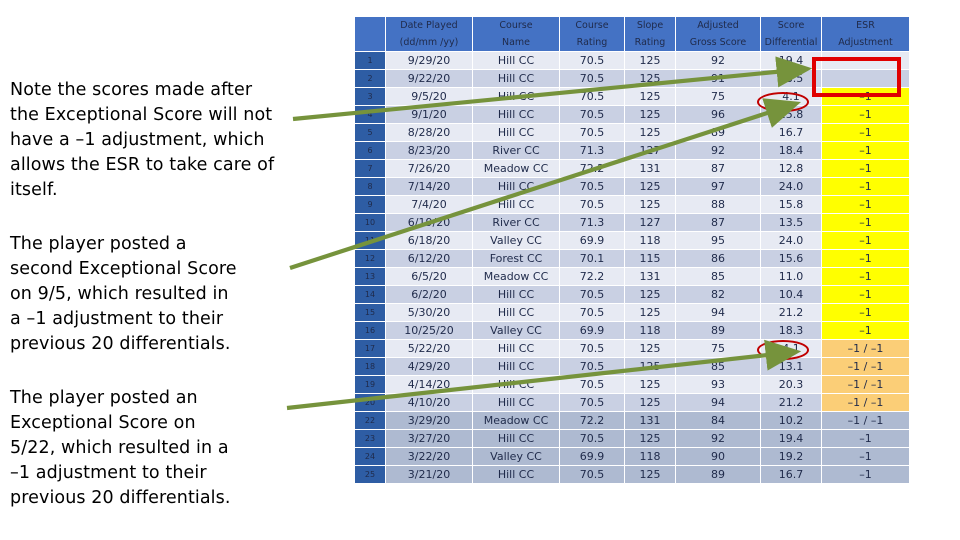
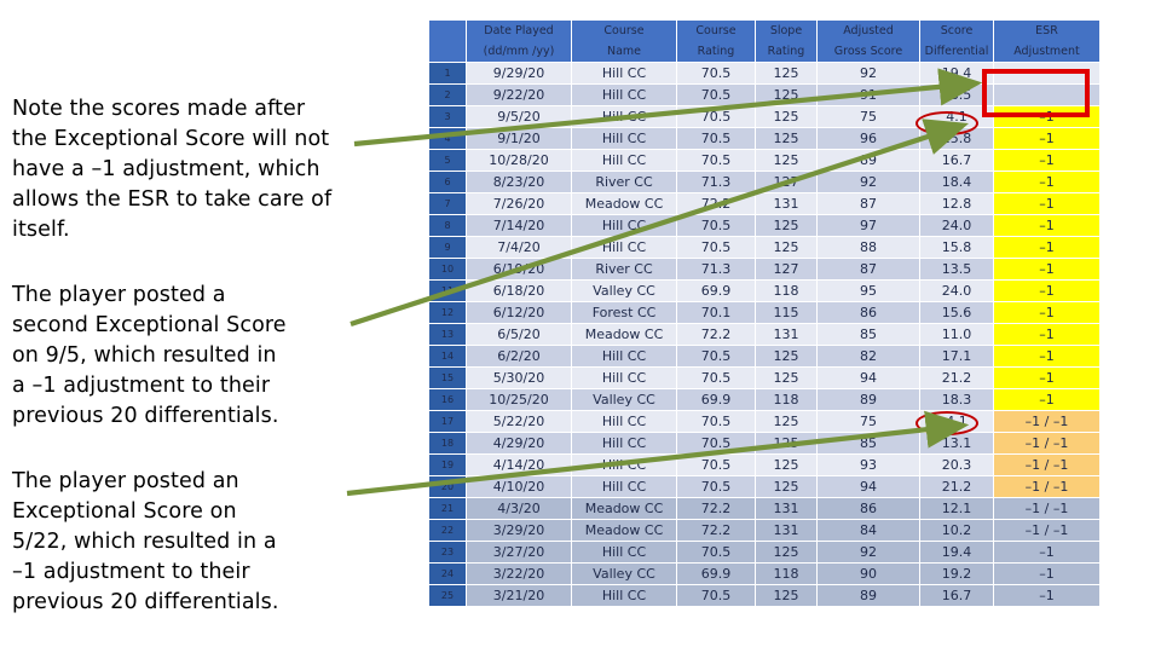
  Note the scores made after
  the Exceptional Score will not
  have a –1 adjustment, which
  allows the ESR to take care of
  itself.
  The player posted a
  second Exceptional Score
  on 9/5, which resulted in
  a –1 adjustment to their
  previous 20 differentials.
  The player posted an
  Exceptional Score on
  5/22, which resulted in a
  –1 adjustment to their
  previous 20 differentials.
  	Date Played (dd/mm /yy)	Course Name	Course Rating	Slope Rating	Adjusted Gross Score	Score Differential	ESR Adjustment
  1	9/29/20	Hill CC	70.5	125	92	19.4
  2	9/22/20	Hill CC	70.5	125		18.5
  3	9/5/20	H	70.5	125	75	4.1	–1
  4	9/1/20	Hill CC	70.5	125	96	25.8	–1
- 5	8/28/20	Hill CC	70.5	125	89	16.7	–1
+ 5	10/28/20	Hill CC	70.5	125	89	16.7	–1
  6	8/23/20	River CC	71.3	1	92	18.4	–1
  7	7/26/20	Meadow CC	7	131	87	12.8	–1
  8	7/14/20	Hill CC	70.5	125	97	24.0	–1
  9	7/4/20	Hill CC	70.5	125	88	15.8	–1
  10	6/120	River CC	71.3	127	87	13.5	–1
  1	6/18/20	Valley CC	69.9	118	95	24.0	–1
  12	6/12/20	Forest CC	70.1	115	86	15.6	–1
  13	6/5/20	Meadow CC	72.2	131	85	11.0	–1
- 14	6/2/20	Hill CC	70.5	125	82	10.4	–1
+ 14	6/2/20	Hill CC	70.5	125	82	17.1	–1
  15	5/30/20	Hill CC	70.5	125	94	21.2	–1
  16	10/25/20	Valley CC	69.9	118	89	18.3	–1
  17	5/22/20	Hill CC	70.5	125	75	4.1	–1 / –1
  18	4/29/20	Hill CC	70.5	1	85	13.1	–1 / –1
  19	4/14/20	CC	70.5	125	93	20.3	–1 / –1
  20	4/10/20	Hill CC	70.5	125	94	21.2	–1 / –1
+ 21	4/3/20	Meadow CC	72.2	131	86	12.1	–1 / –1
  22	3/29/20	Meadow CC	72.2	131	84	10.2	–1 / –1
  23	3/27/20	Hill CC	70.5	125	92	19.4	–1
  24	3/22/20	Valley CC	69.9	118	90	19.2	–1
  25	3/21/20	Hill CC	70.5	125	89	16.7	–1
